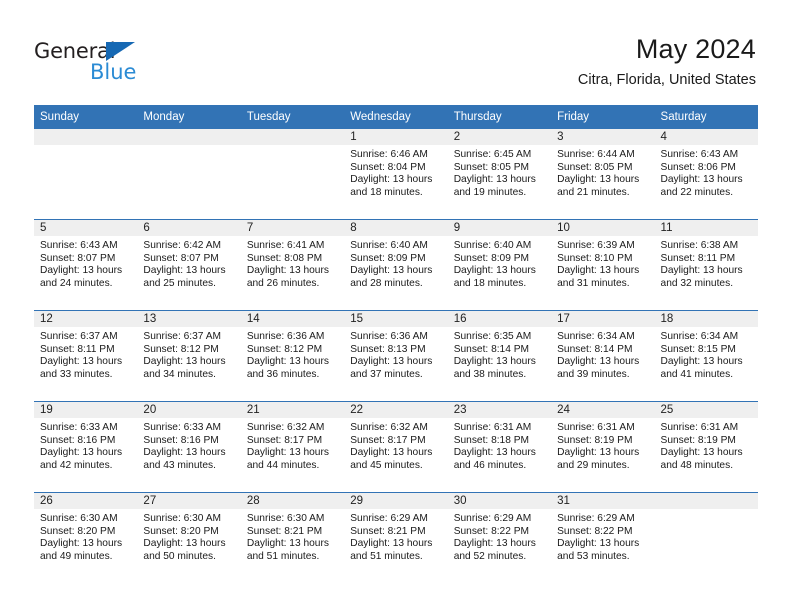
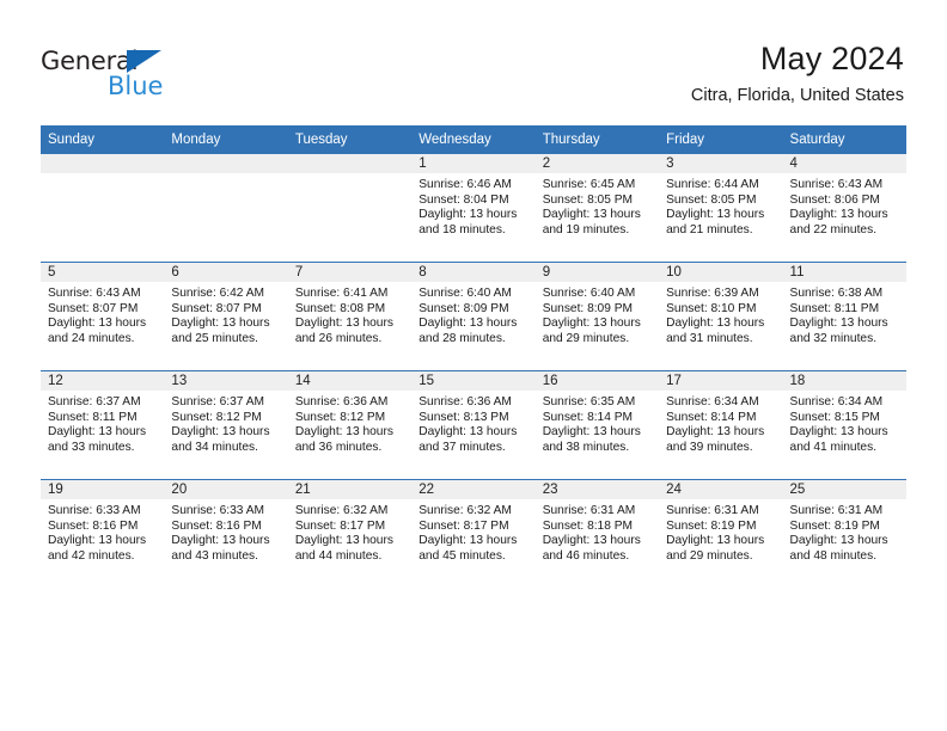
  General
  Blue
  May 2024
  Citra, Florida, United States
  Sunday	Monday	Tuesday	Wednesday	Thursday	Friday	Saturday
  			1Sunrise: 6:46 AMSunset: 8:04 PMDaylight: 13 hoursand 18 minutes.	2Sunrise: 6:45 AMSunset: 8:05 PMDaylight: 13 hoursand 19 minutes.	3Sunrise: 6:44 AMSunset: 8:05 PMDaylight: 13 hoursand 21 minutes.	4Sunrise: 6:43 AMSunset: 8:06 PMDaylight: 13 hoursand 22 minutes.
- 5Sunrise: 6:43 AMSunset: 8:07 PMDaylight: 13 hoursand 24 minutes.	6Sunrise: 6:42 AMSunset: 8:07 PMDaylight: 13 hoursand 25 minutes.	7Sunrise: 6:41 AMSunset: 8:08 PMDaylight: 13 hoursand 26 minutes.	8Sunrise: 6:40 AMSunset: 8:09 PMDaylight: 13 hoursand 28 minutes.	9Sunrise: 6:40 AMSunset: 8:09 PMDaylight: 13 hoursand 18 minutes.	10Sunrise: 6:39 AMSunset: 8:10 PMDaylight: 13 hoursand 31 minutes.	11Sunrise: 6:38 AMSunset: 8:11 PMDaylight: 13 hoursand 32 minutes.
+ 5Sunrise: 6:43 AMSunset: 8:07 PMDaylight: 13 hoursand 24 minutes.	6Sunrise: 6:42 AMSunset: 8:07 PMDaylight: 13 hoursand 25 minutes.	7Sunrise: 6:41 AMSunset: 8:08 PMDaylight: 13 hoursand 26 minutes.	8Sunrise: 6:40 AMSunset: 8:09 PMDaylight: 13 hoursand 28 minutes.	9Sunrise: 6:40 AMSunset: 8:09 PMDaylight: 13 hoursand 29 minutes.	10Sunrise: 6:39 AMSunset: 8:10 PMDaylight: 13 hoursand 31 minutes.	11Sunrise: 6:38 AMSunset: 8:11 PMDaylight: 13 hoursand 32 minutes.
  12Sunrise: 6:37 AMSunset: 8:11 PMDaylight: 13 hoursand 33 minutes.	13Sunrise: 6:37 AMSunset: 8:12 PMDaylight: 13 hoursand 34 minutes.	14Sunrise: 6:36 AMSunset: 8:12 PMDaylight: 13 hoursand 36 minutes.	15Sunrise: 6:36 AMSunset: 8:13 PMDaylight: 13 hoursand 37 minutes.	16Sunrise: 6:35 AMSunset: 8:14 PMDaylight: 13 hoursand 38 minutes.	17Sunrise: 6:34 AMSunset: 8:14 PMDaylight: 13 hoursand 39 minutes.	18Sunrise: 6:34 AMSunset: 8:15 PMDaylight: 13 hoursand 41 minutes.
  19Sunrise: 6:33 AMSunset: 8:16 PMDaylight: 13 hoursand 42 minutes.	20Sunrise: 6:33 AMSunset: 8:16 PMDaylight: 13 hoursand 43 minutes.	21Sunrise: 6:32 AMSunset: 8:17 PMDaylight: 13 hoursand 44 minutes.	22Sunrise: 6:32 AMSunset: 8:17 PMDaylight: 13 hoursand 45 minutes.	23Sunrise: 6:31 AMSunset: 8:18 PMDaylight: 13 hoursand 46 minutes.	24Sunrise: 6:31 AMSunset: 8:19 PMDaylight: 13 hoursand 29 minutes.	25Sunrise: 6:31 AMSunset: 8:19 PMDaylight: 13 hoursand 48 minutes.
- 26Sunrise: 6:30 AMSunset: 8:20 PMDaylight: 13 hoursand 49 minutes.	27Sunrise: 6:30 AMSunset: 8:20 PMDaylight: 13 hoursand 50 minutes.	28Sunrise: 6:30 AMSunset: 8:21 PMDaylight: 13 hoursand 51 minutes.	29Sunrise: 6:29 AMSunset: 8:21 PMDaylight: 13 hoursand 51 minutes.	30Sunrise: 6:29 AMSunset: 8:22 PMDaylight: 13 hoursand 52 minutes.	31Sunrise: 6:29 AMSunset: 8:22 PMDaylight: 13 hoursand 53 minutes.
